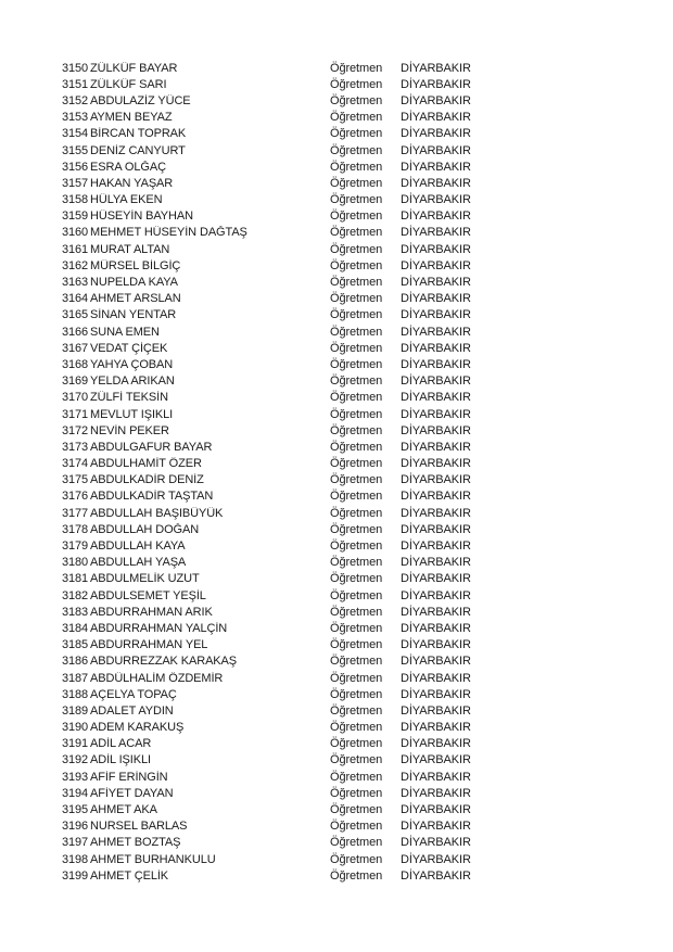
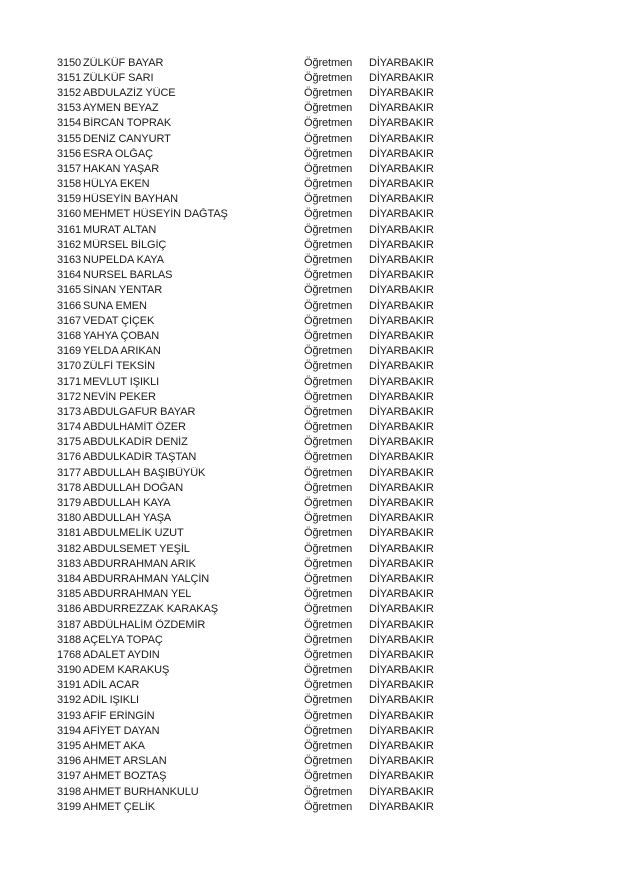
  3150
  ZÜLKÜF BAYAR
  Öğretmen
  DİYARBAKIR
  3151
  ZÜLKÜF SARI
  Öğretmen
  DİYARBAKIR
  3152
  ABDULAZİZ YÜCE
  Öğretmen
  DİYARBAKIR
  3153
  AYMEN BEYAZ
  Öğretmen
  DİYARBAKIR
  3154
  BİRCAN TOPRAK
  Öğretmen
  DİYARBAKIR
  3155
  DENİZ CANYURT
  Öğretmen
  DİYARBAKIR
  3156
  ESRA OLĞAÇ
  Öğretmen
  DİYARBAKIR
  3157
  HAKAN YAŞAR
  Öğretmen
  DİYARBAKIR
  3158
  HÜLYA EKEN
  Öğretmen
  DİYARBAKIR
  3159
  HÜSEYİN BAYHAN
  Öğretmen
  DİYARBAKIR
  3160
  MEHMET HÜSEYİN DAĞTAŞ
  Öğretmen
  DİYARBAKIR
  3161
  MURAT ALTAN
  Öğretmen
  DİYARBAKIR
  3162
  MÜRSEL BİLGİÇ
  Öğretmen
  DİYARBAKIR
  3163
  NUPELDA KAYA
  Öğretmen
  DİYARBAKIR
  3164
- AHMET ARSLAN
+ NURSEL BARLAS
  Öğretmen
  DİYARBAKIR
  3165
  SİNAN YENTAR
  Öğretmen
  DİYARBAKIR
  3166
  SUNA EMEN
  Öğretmen
  DİYARBAKIR
  3167
  VEDAT ÇİÇEK
  Öğretmen
  DİYARBAKIR
  3168
  YAHYA ÇOBAN
  Öğretmen
  DİYARBAKIR
  3169
  YELDA ARIKAN
  Öğretmen
  DİYARBAKIR
  3170
  ZÜLFİ TEKSİN
  Öğretmen
  DİYARBAKIR
  3171
  MEVLUT IŞIKLI
  Öğretmen
  DİYARBAKIR
  3172
  NEVİN PEKER
  Öğretmen
  DİYARBAKIR
  3173
  ABDULGAFUR BAYAR
  Öğretmen
  DİYARBAKIR
  3174
  ABDULHAMİT ÖZER
  Öğretmen
  DİYARBAKIR
  3175
  ABDULKADİR DENİZ
  Öğretmen
  DİYARBAKIR
  3176
  ABDULKADİR TAŞTAN
  Öğretmen
  DİYARBAKIR
  3177
  ABDULLAH BAŞIBÜYÜK
  Öğretmen
  DİYARBAKIR
  3178
  ABDULLAH DOĞAN
  Öğretmen
  DİYARBAKIR
  3179
  ABDULLAH KAYA
  Öğretmen
  DİYARBAKIR
  3180
  ABDULLAH YAŞA
  Öğretmen
  DİYARBAKIR
  3181
  ABDULMELİK UZUT
  Öğretmen
  DİYARBAKIR
  3182
  ABDULSEMET YEŞİL
  Öğretmen
  DİYARBAKIR
  3183
  ABDURRAHMAN ARIK
  Öğretmen
  DİYARBAKIR
  3184
  ABDURRAHMAN YALÇİN
  Öğretmen
  DİYARBAKIR
  3185
  ABDURRAHMAN YEL
  Öğretmen
  DİYARBAKIR
  3186
  ABDURREZZAK KARAKAŞ
  Öğretmen
  DİYARBAKIR
  3187
  ABDÜLHALİM ÖZDEMİR
  Öğretmen
  DİYARBAKIR
  3188
  AÇELYA TOPAÇ
  Öğretmen
  DİYARBAKIR
- 3189
+ 1768
  ADALET AYDIN
  Öğretmen
  DİYARBAKIR
  3190
  ADEM KARAKUŞ
  Öğretmen
  DİYARBAKIR
  3191
  ADİL ACAR
  Öğretmen
  DİYARBAKIR
  3192
  ADİL IŞIKLI
  Öğretmen
  DİYARBAKIR
  3193
  AFİF ERİNGİN
  Öğretmen
  DİYARBAKIR
  3194
  AFİYET DAYAN
  Öğretmen
  DİYARBAKIR
  3195
  AHMET AKA
  Öğretmen
  DİYARBAKIR
  3196
- NURSEL BARLAS
+ AHMET ARSLAN
  Öğretmen
  DİYARBAKIR
  3197
  AHMET BOZTAŞ
  Öğretmen
  DİYARBAKIR
  3198
  AHMET BURHANKULU
  Öğretmen
  DİYARBAKIR
  3199
  AHMET ÇELİK
  Öğretmen
  DİYARBAKIR
